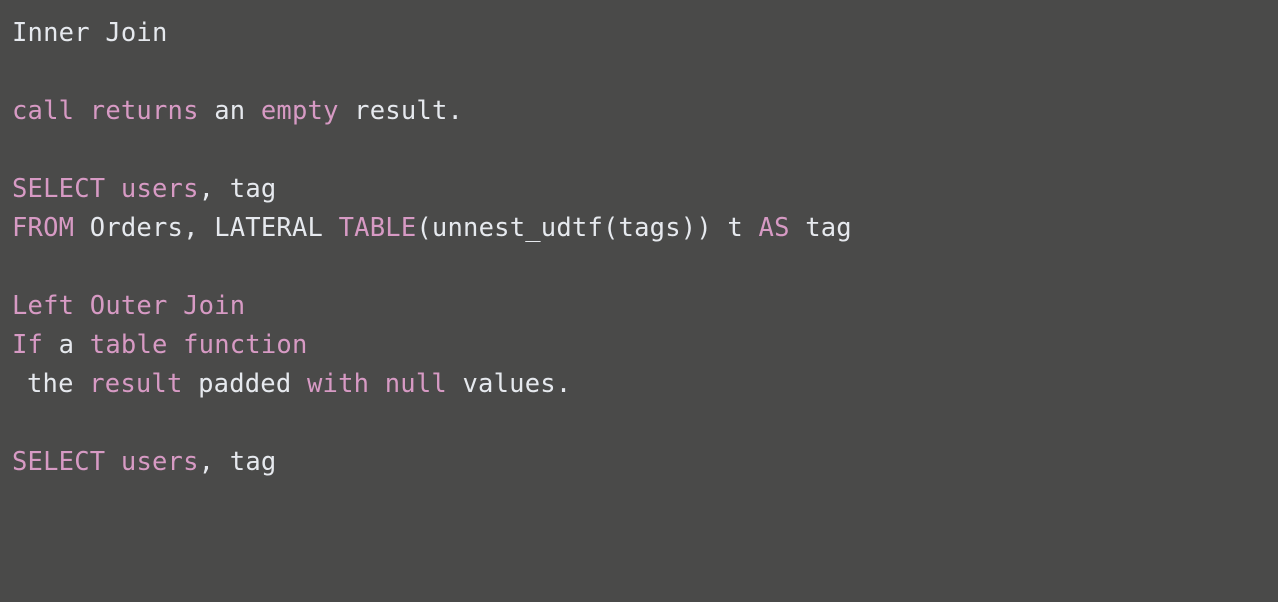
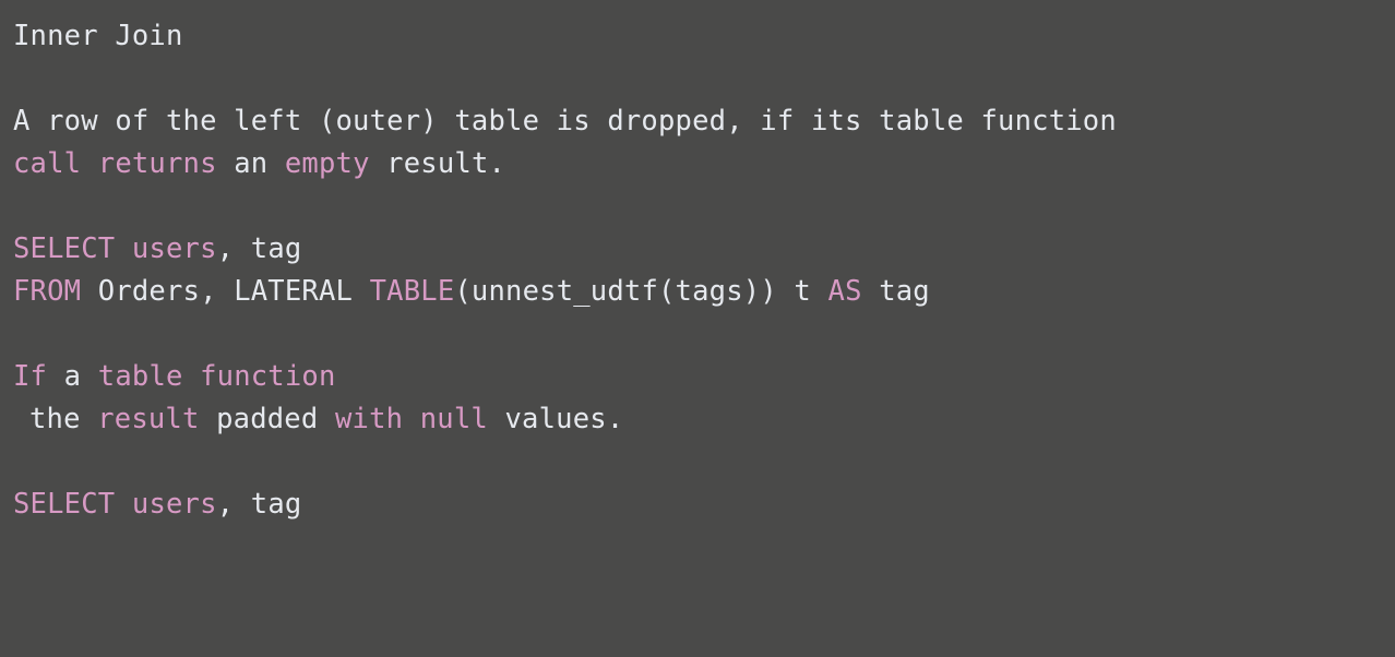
  Inner Join
+ A row of the left (outer) table is dropped, if its table function
  call returns an empty result.
  SELECT users, tag
  FROM Orders, LATERAL TABLE(unnest_udtf(tags)) t AS tag
- Left Outer Join
  If a table function
  the result padded with null values.
  SELECT users, tag
